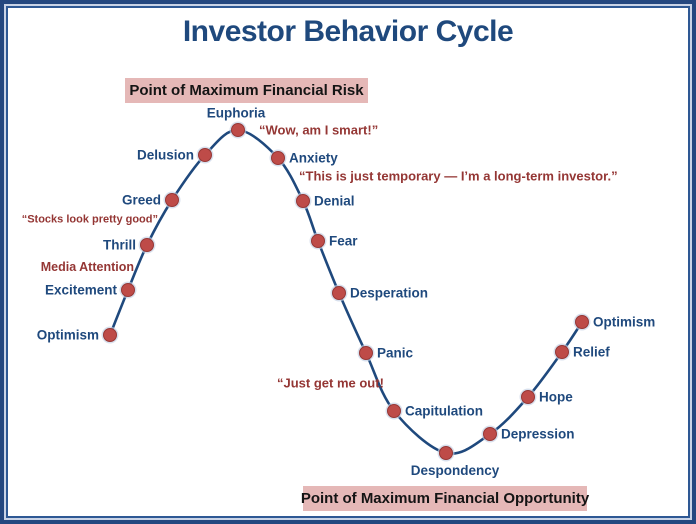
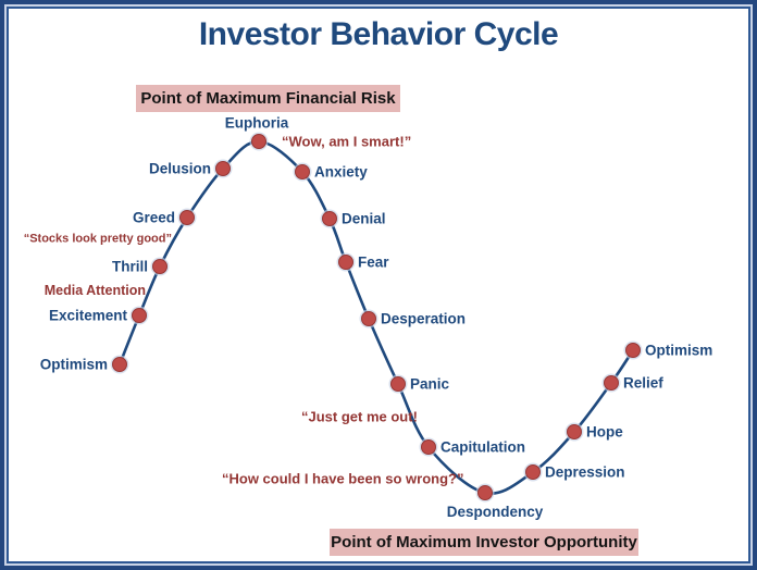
  Investor Behavior Cycle
  Point of Maximum Financial Risk
  Optimism
  Excitement
  Thrill
  Greed
  Delusion
  Euphoria
  Anxiety
  Denial
  Fear
  Desperation
  Panic
  Capitulation
  Despondency
  Depression
  Hope
  Relief
  Optimism
  “Wow, am I smart!”
- “This is just temporary — I’m a long-term investor.”
  “Stocks look pretty good”
  Media Attention
  “Just get me out!
+ “How could I have been so wrong?”
- Point of Maximum Financial Opportunity
+ Point of Maximum Investor Opportunity
